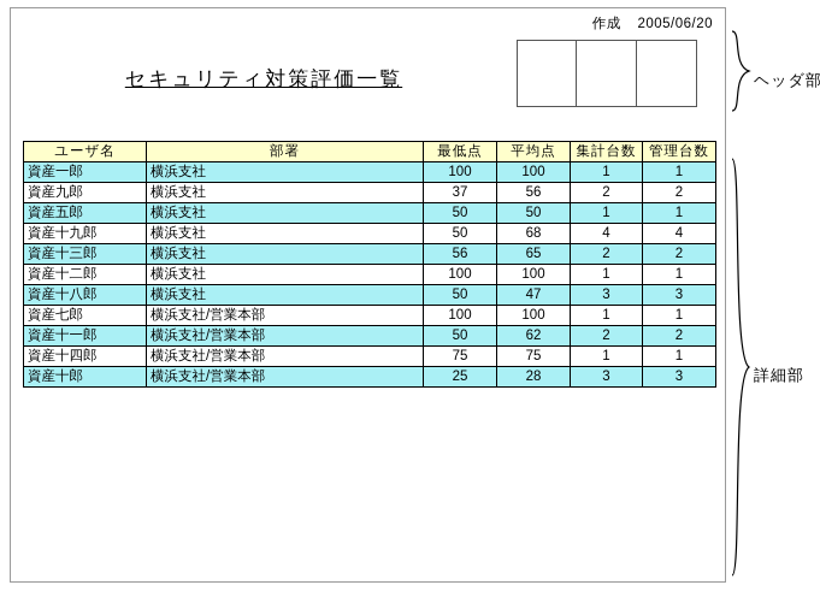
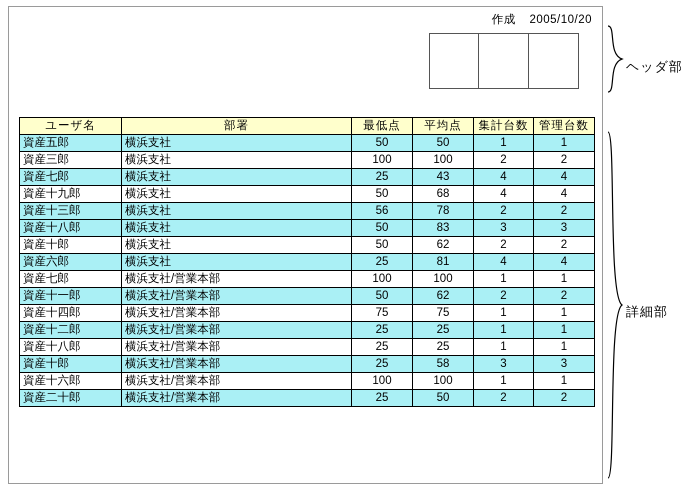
- 作成 2005/06/20
+ 作成 2005/10/20
- セキュリティ対策評価一覧
  ユーザ名	部署	最低点	平均点	集計台数	管理台数
- 資産一郎	横浜支社	100	100	1	1
- 資産九郎	横浜支社	37	56	2	2
  資産五郎	横浜支社	50	50	1	1
+ 資産三郎	横浜支社	100	100	2	2
+ 資産七郎	横浜支社	25	43	4	4
  資産十九郎	横浜支社	50	68	4	4
- 資産十三郎	横浜支社	56	65	2	2
+ 資産十三郎	横浜支社	56	78	2	2
- 資産十二郎	横浜支社	100	100	1	1
- 資産十八郎	横浜支社	50	47	3	3
+ 資産十八郎	横浜支社	50	83	3	3
+ 資産十郎	横浜支社	50	62	2	2
+ 資産六郎	横浜支社	25	81	4	4
  資産七郎	横浜支社/営業本部	100	100	1	1
  資産十一郎	横浜支社/営業本部	50	62	2	2
  資産十四郎	横浜支社/営業本部	75	75	1	1
+ 資産十二郎	横浜支社/営業本部	25	25	1	1
+ 資産十八郎	横浜支社/営業本部	25	25	1	1
- 資産十郎	横浜支社/営業本部	25	28	3	3
+ 資産十郎	横浜支社/営業本部	25	58	3	3
+ 資産十六郎	横浜支社/営業本部	100	100	1	1
+ 資産二十郎	横浜支社/営業本部	25	50	2	2
  ヘッダ部
  詳細部
